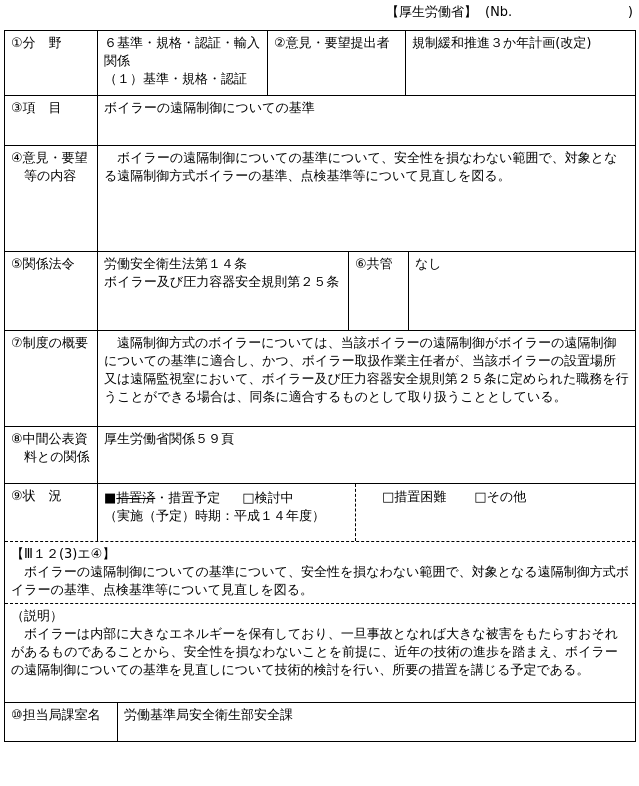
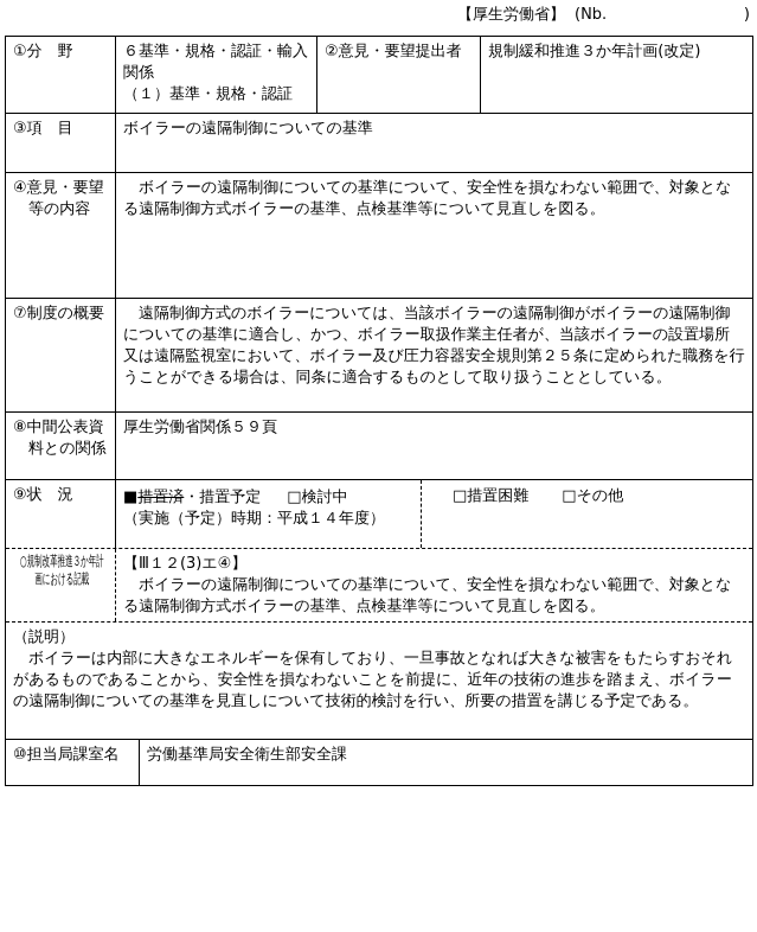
  【厚生労働省】
  (Nb.
  )
  ①分 野
  ６基準・規格・認証・輸入関係
  （１）基準・規格・認証
  ②意見・要望提出者
  規制緩和推進３か年計画(改定)
  ③項 目
  ボイラーの遠隔制御についての基準
  ④意見・要望
  等の内容
  ボイラーの遠隔制御についての基準について、安全性を損なわない範囲で、対象となる遠隔制御方式ボイラーの基準、点検基準等について見直しを図る。
- ⑤関係法令
- 労働安全衛生法第１４条
- ボイラー及び圧力容器安全規則第２５条
- ⑥共管
- なし
  ⑦制度の概要
  遠隔制御方式のボイラーについては、当該ボイラーの遠隔制御がボイラーの遠隔制御についての基準に適合し、かつ、ボイラー取扱作業主任者が、当該ボイラーの設置場所又は遠隔監視室において、ボイラー及び圧力容器安全規則第２５条に定められた職務を行うことができる場合は、同条に適合するものとして取り扱うこととしている。
  ⑧中間公表資
  料との関係
  厚生労働省関係５９頁
  ⑨状 況
  ■措置済・措置予定 □検討中
  （実施（予定）時期：平成１４年度）
  □措置困難 □その他
+ ○規制改革推進３か年計
+ 画における記載
  【Ⅲ１２(3)エ④】
  ボイラーの遠隔制御についての基準について、安全性を損なわない範囲で、対象となる遠隔制御方式ボイラーの基準、点検基準等について見直しを図る。
  （説明）
  ボイラーは内部に大きなエネルギーを保有しており、一旦事故となれば大きな被害をもたらすおそれがあるものであることから、安全性を損なわないことを前提に、近年の技術の進歩を踏まえ、ボイラーの遠隔制御についての基準を見直しについて技術的検討を行い、所要の措置を講じる予定である。
  ⑩担当局課室名
  労働基準局安全衛生部安全課
